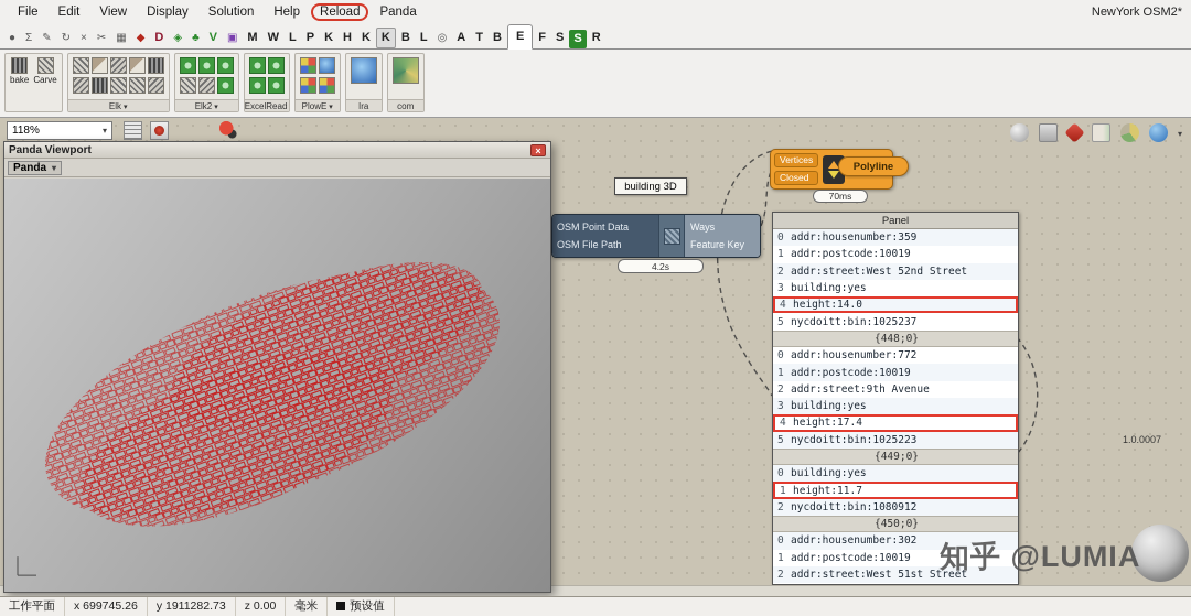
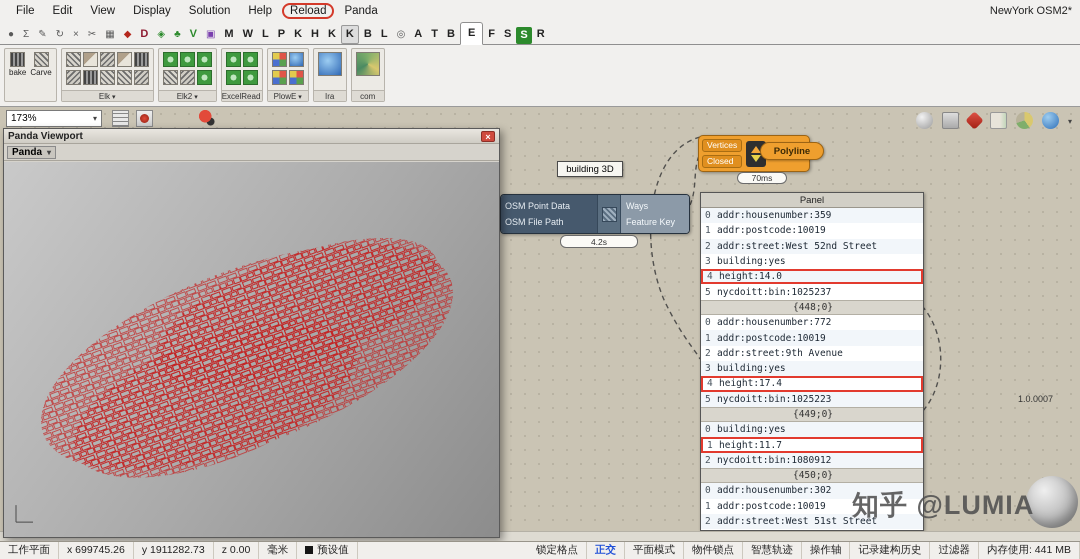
  File
  Edit
  View
  Display
  Solution
  Help
  Reload
  Panda
  NewYork OSM2*
  ●
  Σ
  ✎
  ↻
  ×
  ✂
  ▦
  ◆
  D
  ◈
  ♣
  V
  ▣
  M
  W
  L
  P
  K
  H
  K
  K
  B
  L
  ◎
  A
  T
  B
  E
  F
  S
  S
  R
  bake
  Carve
  Elk
  Elk2
  ExcelRead
  PlowE
  Ira
  com
- 118%
+ 173%
  building 3D
  OSM Point Data
  OSM File Path
  Ways
  Feature Key
  4.2s
  Vertices
  Closed
  Polyline
  70ms
  Panel
  0
  addr:housenumber:359
  1
  addr:postcode:10019
  2
  addr:street:West 52nd Street
  3
  building:yes
  4
  height:14.0
  5
  nycdoitt:bin:1025237
  {448;0}
  0
  addr:housenumber:772
  1
  addr:postcode:10019
  2
  addr:street:9th Avenue
  3
  building:yes
  4
  height:17.4
  5
  nycdoitt:bin:1025223
  {449;0}
  0
  building:yes
  1
  height:11.7
  2
  nycdoitt:bin:1080912
  {450;0}
  0
  addr:housenumber:302
  1
  addr:postcode:10019
  2
  addr:street:West 51st Street
  1.0.0007
  知乎 @LUMIA
  Panda Viewport
  ×
  Panda
  工作平面
  x 699745.26
  y 1911282.73
  z 0.00
  毫米
  预设值
+ 锁定格点
+ 正交
+ 平面模式
+ 物件锁点
+ 智慧轨迹
+ 操作轴
+ 记录建构历史
+ 过滤器
+ 内存使用: 441 MB
